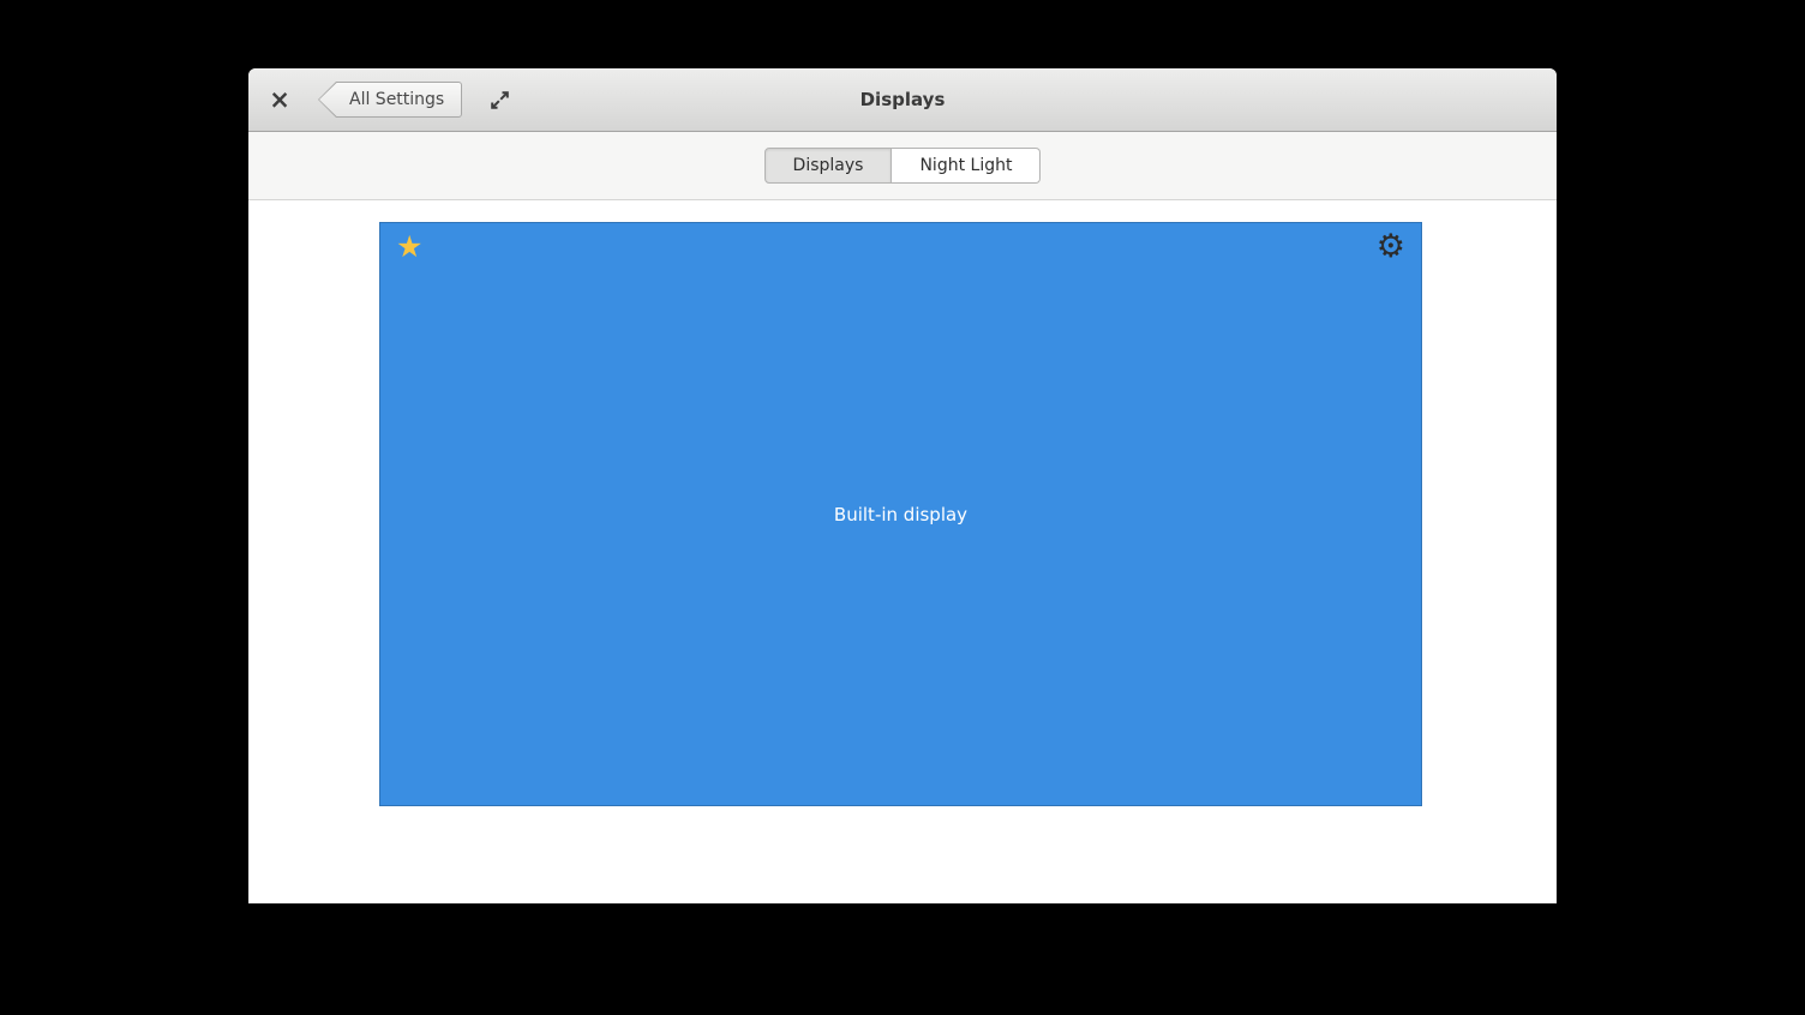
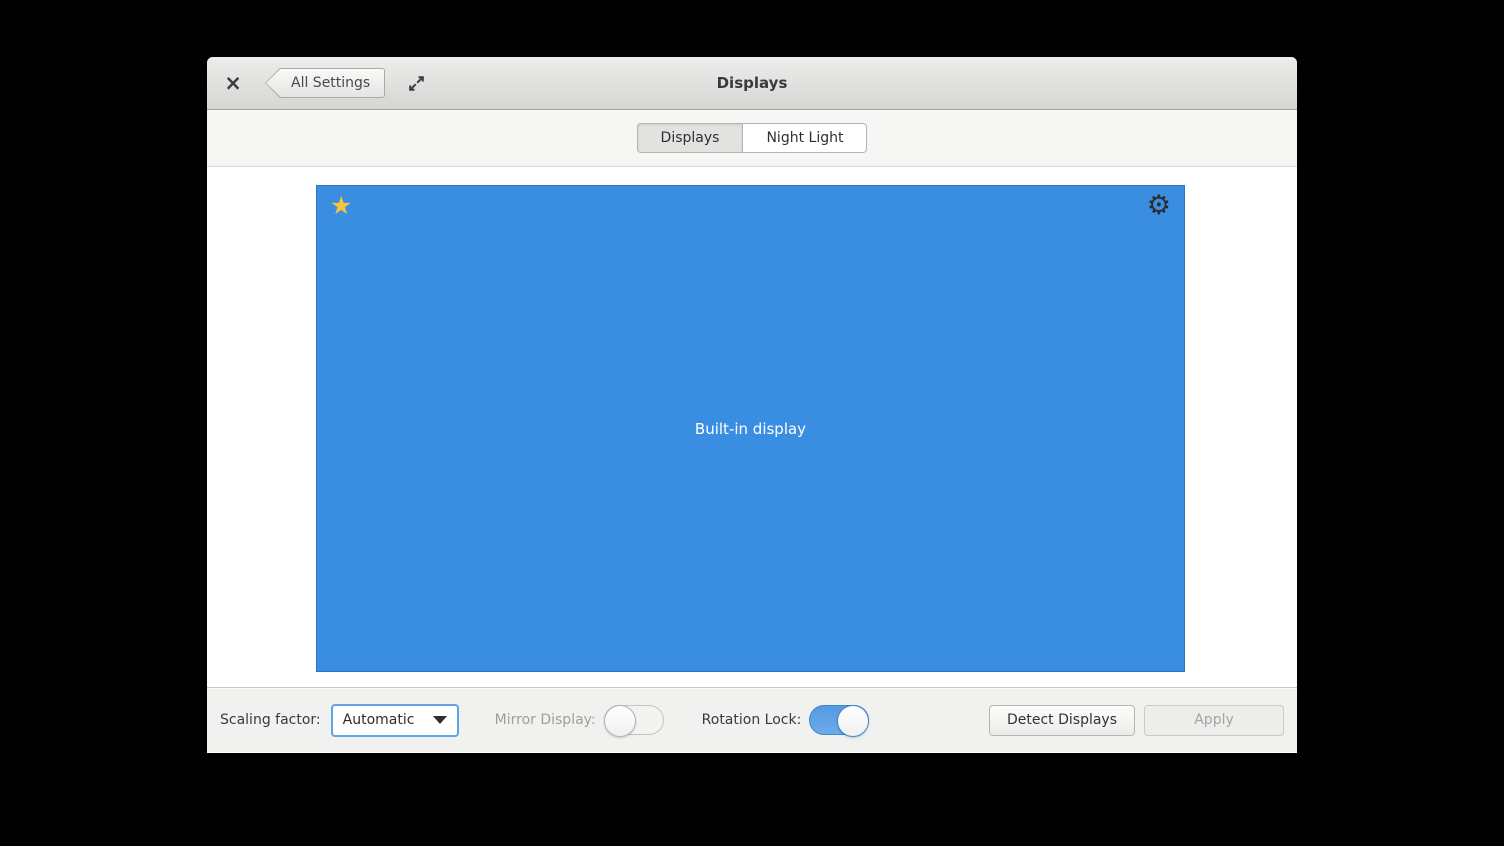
  ×
  All Settings
  Displays
  Displays
  Night Light
  ★
  ⚙
  Built-in display
+ Scaling factor:
+ Automatic
+ Mirror Display:
+ Rotation Lock:
+ Detect Displays
+ Apply
